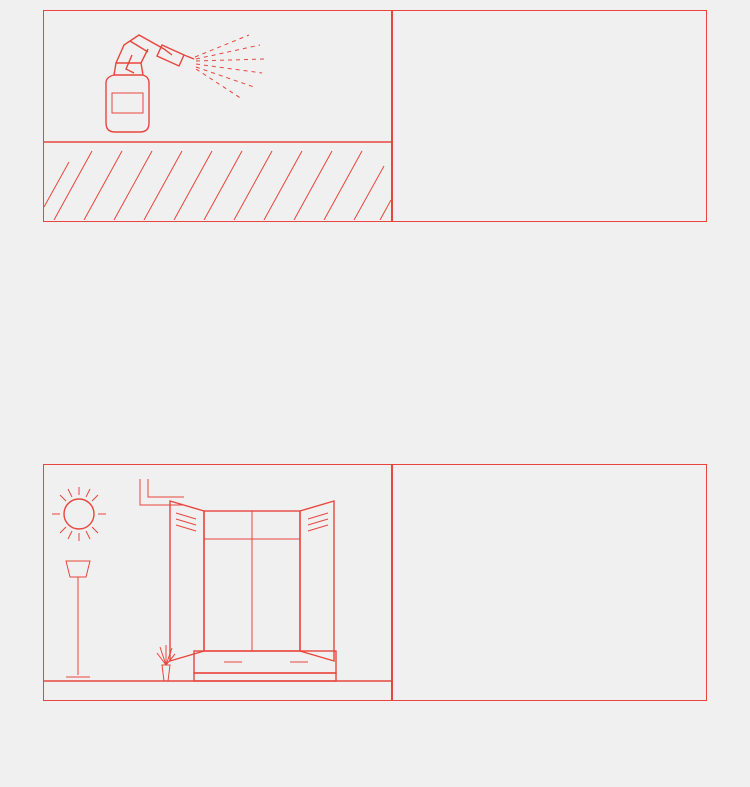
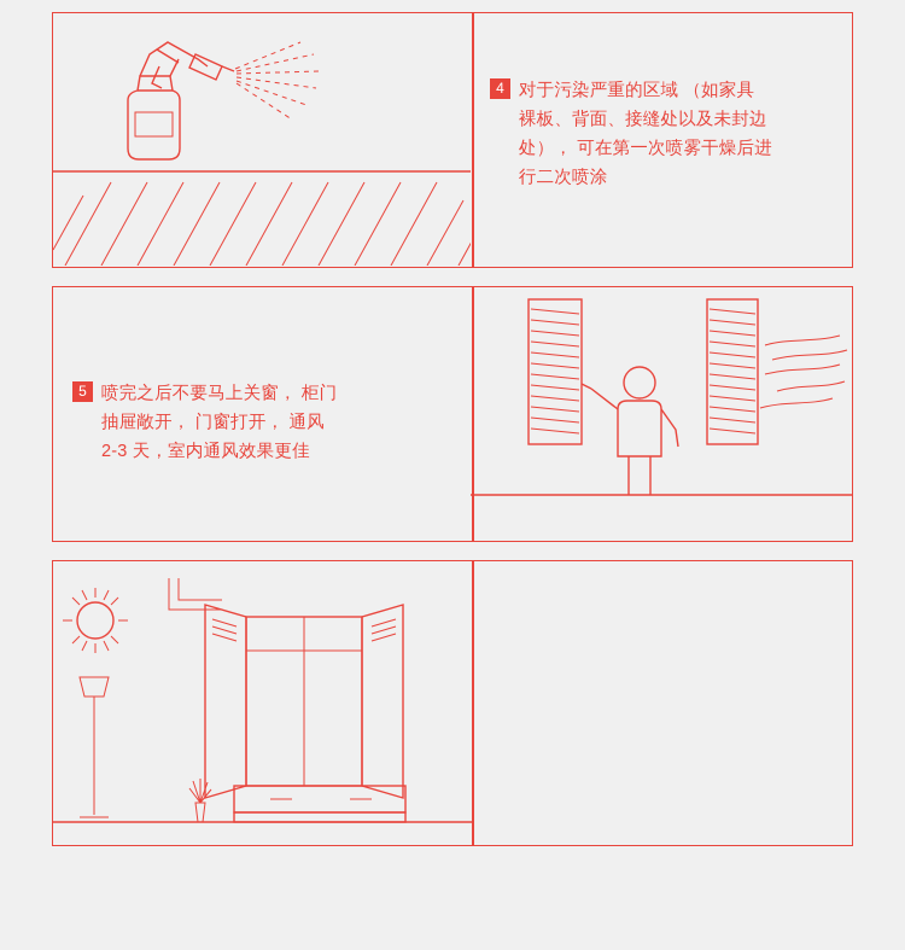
+ 4
+ 对于污染严重的区域 （如家具
+ 裸板、背面、接缝处以及未封边
+ 处）， 可在第一次喷雾干燥后进
+ 行二次喷涂
+ 5
+ 喷完之后不要马上关窗， 柜门
+ 抽屉敞开， 门窗打开， 通风
+ 2-3 天，室内通风效果更佳
